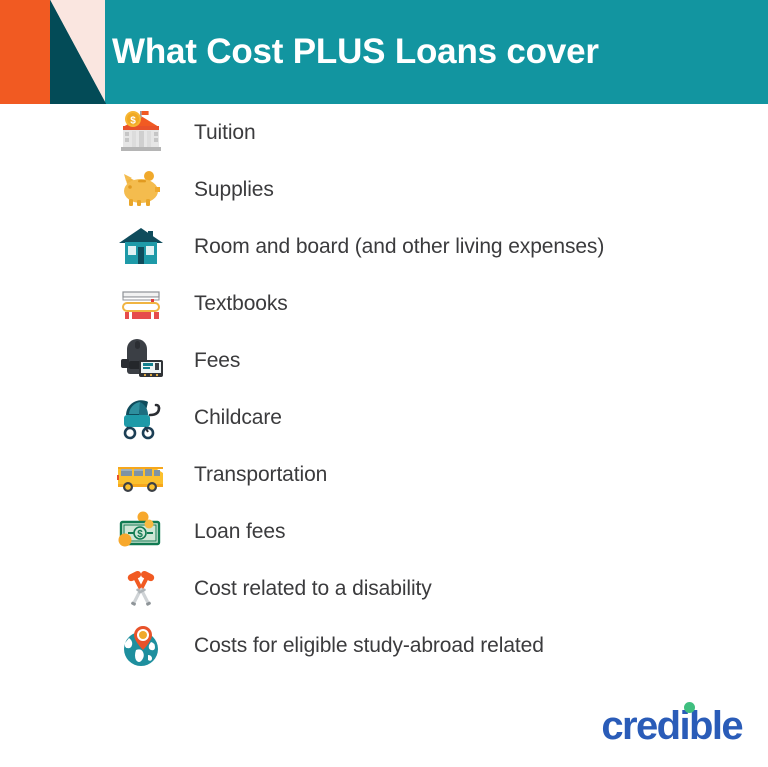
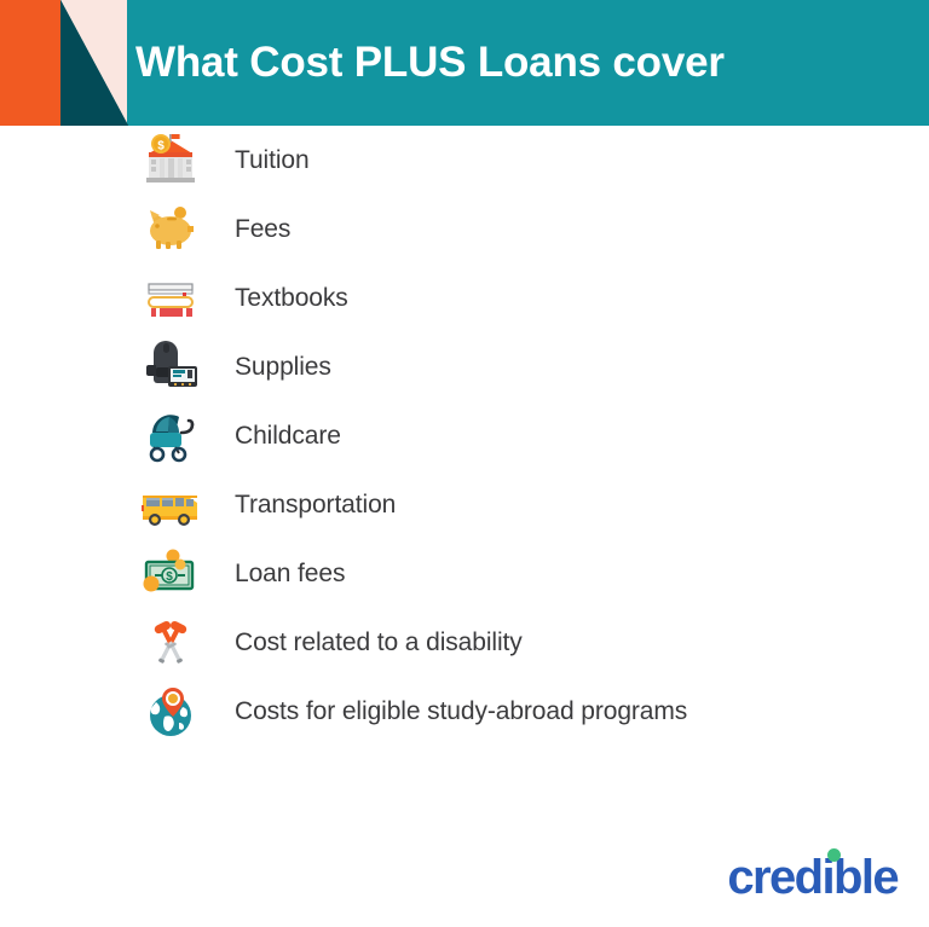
  What Cost PLUS Loans cover
  $
  Tuition
- Supplies
+ Fees
- Room and board (and other living expenses)
  Textbooks
- Fees
+ Supplies
  Childcare
  Transportation
  $
  Loan fees
  Cost related to a disability
- Costs for eligible study-abroad related
+ Costs for eligible study-abroad programs
  credible
